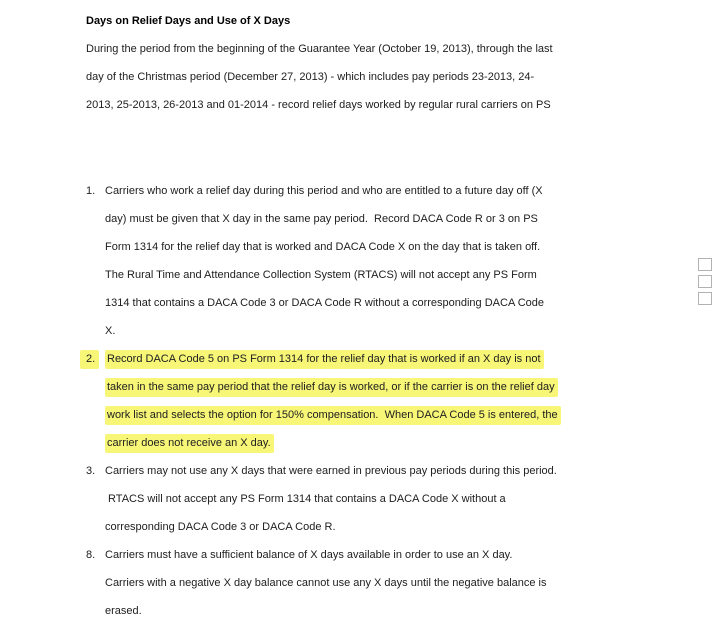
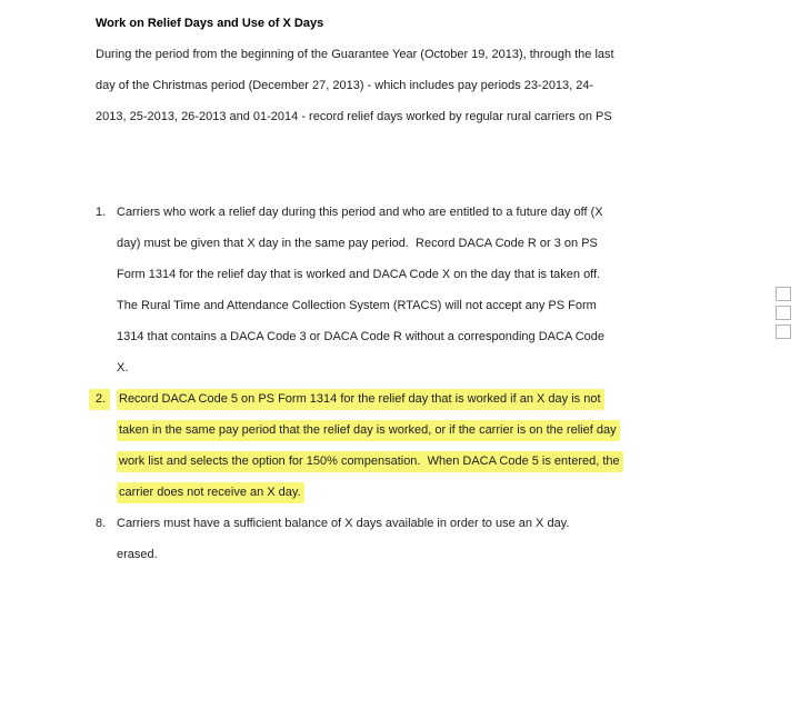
- Days on Relief Days and Use of X Days
+ Work on Relief Days and Use of X Days
  During the period from the beginning of the Guarantee Year (October 19, 2013), through the last
  day of the Christmas period (December 27, 2013) - which includes pay periods 23-2013, 24-
  2013, 25-2013, 26-2013 and 01-2014 - record relief days worked by regular rural carriers on PS
  1.
  Carriers who work a relief day during this period and who are entitled to a future day off (X
  day) must be given that X day in the same pay period. Record DACA Code R or 3 on PS
  Form 1314 for the relief day that is worked and DACA Code X on the day that is taken off.
  The Rural Time and Attendance Collection System (RTACS) will not accept any PS Form
  1314 that contains a DACA Code 3 or DACA Code R without a corresponding DACA Code
  X.
  2.
  Record DACA Code 5 on PS Form 1314 for the relief day that is worked if an X day is not
  taken in the same pay period that the relief day is worked, or if the carrier is on the relief day
  work list and selects the option for 150% compensation. When DACA Code 5 is entered, the
  carrier does not receive an X day.
- 3.
- Carriers may not use any X days that were earned in previous pay periods during this period.
- RTACS will not accept any PS Form 1314 that contains a DACA Code X without a
- corresponding DACA Code 3 or DACA Code R.
  8.
  Carriers must have a sufficient balance of X days available in order to use an X day.
- Carriers with a negative X day balance cannot use any X days until the negative balance is
  erased.
